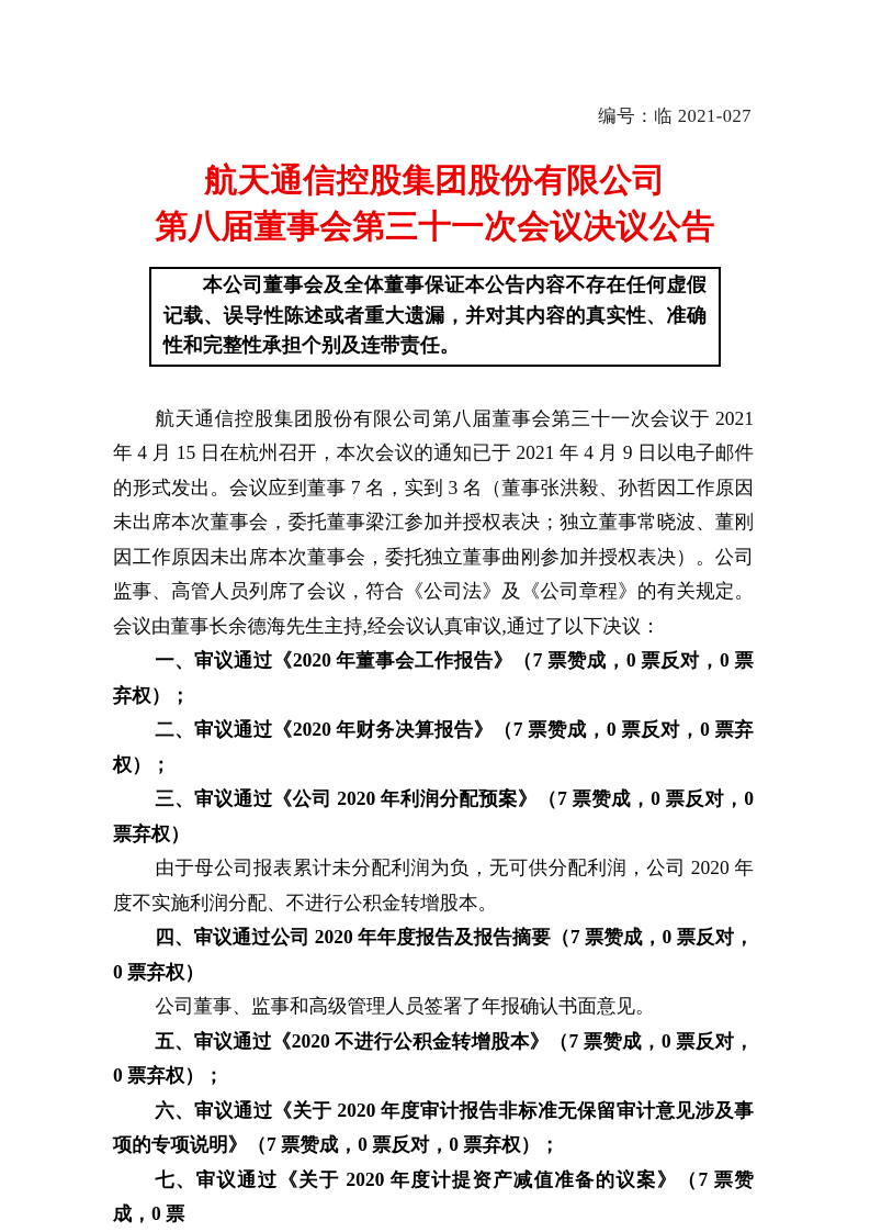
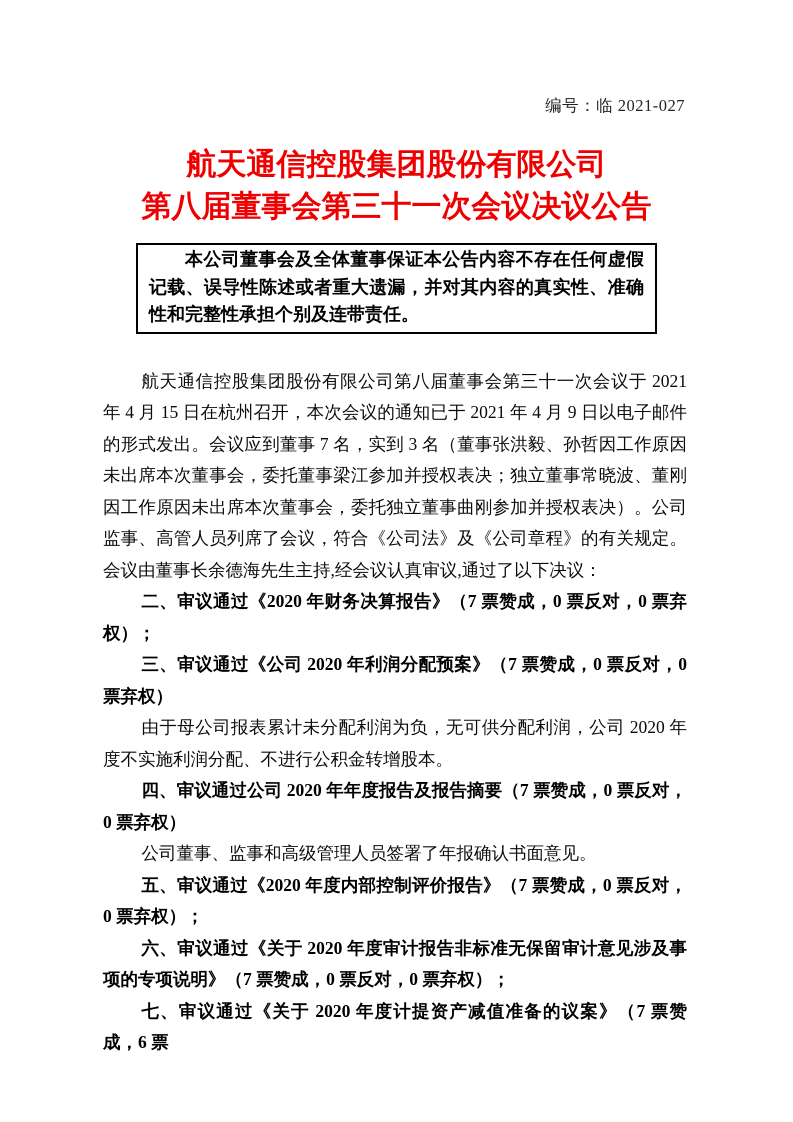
  编号：临 2021-027
  航天通信控股集团股份有限公司
  第八届董事会第三十一次会议决议公告
  本公司董事会及全体董事保证本公告内容不存在任何虚假记载、误导性陈述或者重大遗漏，并对其内容的真实性、准确性和完整性承担个别及连带责任。
  航天通信控股集团股份有限公司第八届董事会第三十一次会议于 2021 年 4 月 15 日在杭州召开，本次会议的通知已于 2021 年 4 月 9 日以电子邮件的形式发出。会议应到董事 7 名，实到 3 名（董事张洪毅、孙哲因工作原因未出席本次董事会，委托董事梁江参加并授权表决；独立董事常晓波、董刚因工作原因未出席本次董事会，委托独立董事曲刚参加并授权表决）。公司监事、高管人员列席了会议，符合《公司法》及《公司章程》的有关规定。会议由董事长余德海先生主持,经会议认真审议,通过了以下决议：
- 一、审议通过《2020 年董事会工作报告》（7 票赞成，0 票反对，0 票弃权）；
  二、审议通过《2020 年财务决算报告》（7 票赞成，0 票反对，0 票弃权）；
  三、审议通过《公司 2020 年利润分配预案》（7 票赞成，0 票反对，0 票弃权）
  由于母公司报表累计未分配利润为负，无可供分配利润，公司 2020 年度不实施利润分配、不进行公积金转增股本。
  四、审议通过公司 2020 年年度报告及报告摘要（7 票赞成，0 票反对，0 票弃权）
  公司董事、监事和高级管理人员签署了年报确认书面意见。
- 五、审议通过《2020 不进行公积金转增股本》（7 票赞成，0 票反对，0 票弃权）；
+ 五、审议通过《2020 年度内部控制评价报告》（7 票赞成，0 票反对，0 票弃权）；
  六、审议通过《关于 2020 年度审计报告非标准无保留审计意见涉及事项的专项说明》（7 票赞成，0 票反对，0 票弃权）；
- 七、审议通过《关于 2020 年度计提资产减值准备的议案》（7 票赞成，0 票
+ 七、审议通过《关于 2020 年度计提资产减值准备的议案》（7 票赞成，6 票
